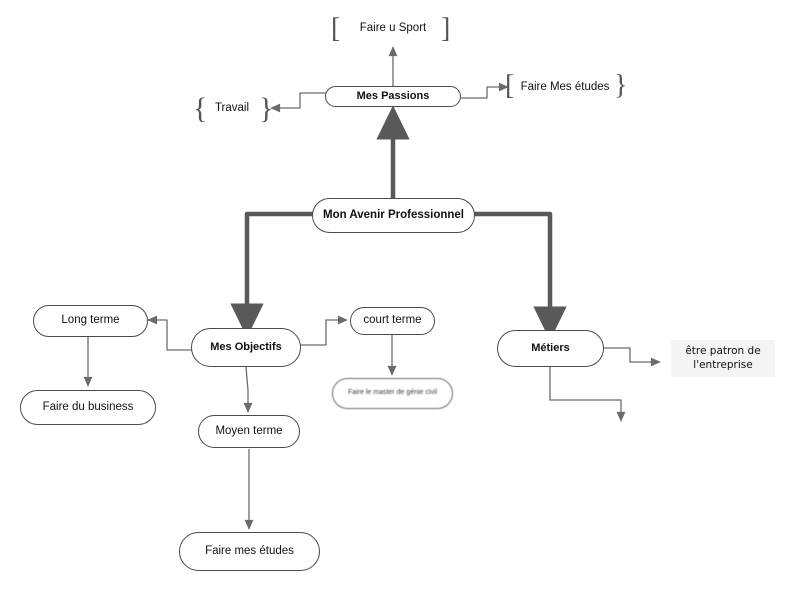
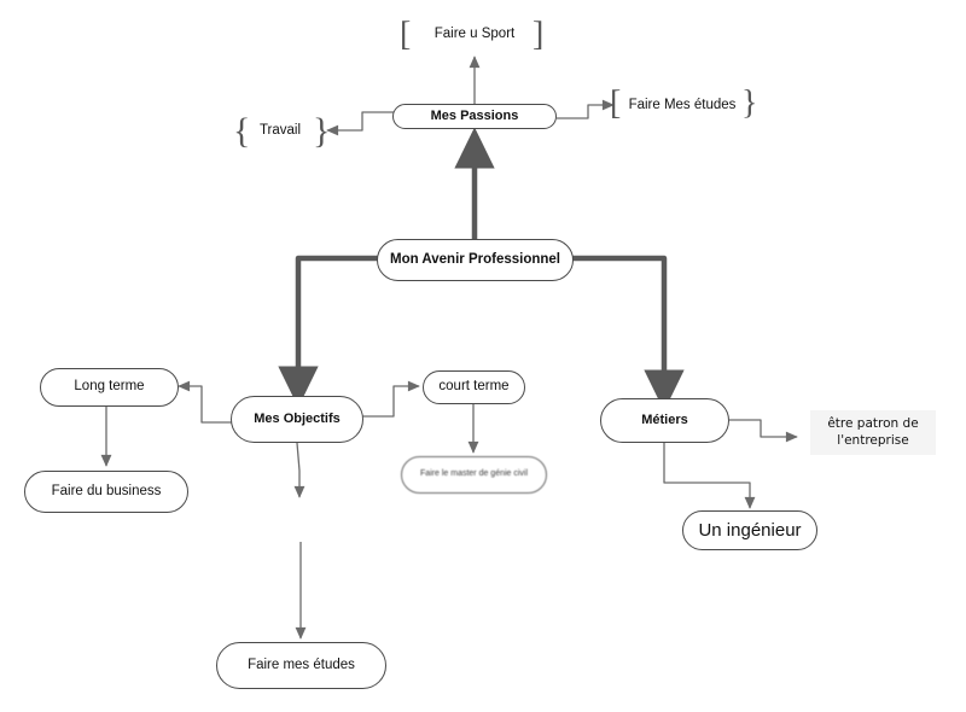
  Mon Avenir Professionnel
  Mes Passions
  Mes Objectifs
  Métiers
  Long terme
  Faire du business
- Moyen terme
  Faire mes études
  court terme
+ Un ingénieur
  Faire u Sport
  Travail
  Faire Mes études
  être patron de l'entreprise
  [
  ]
  {
  }
  [
  }
